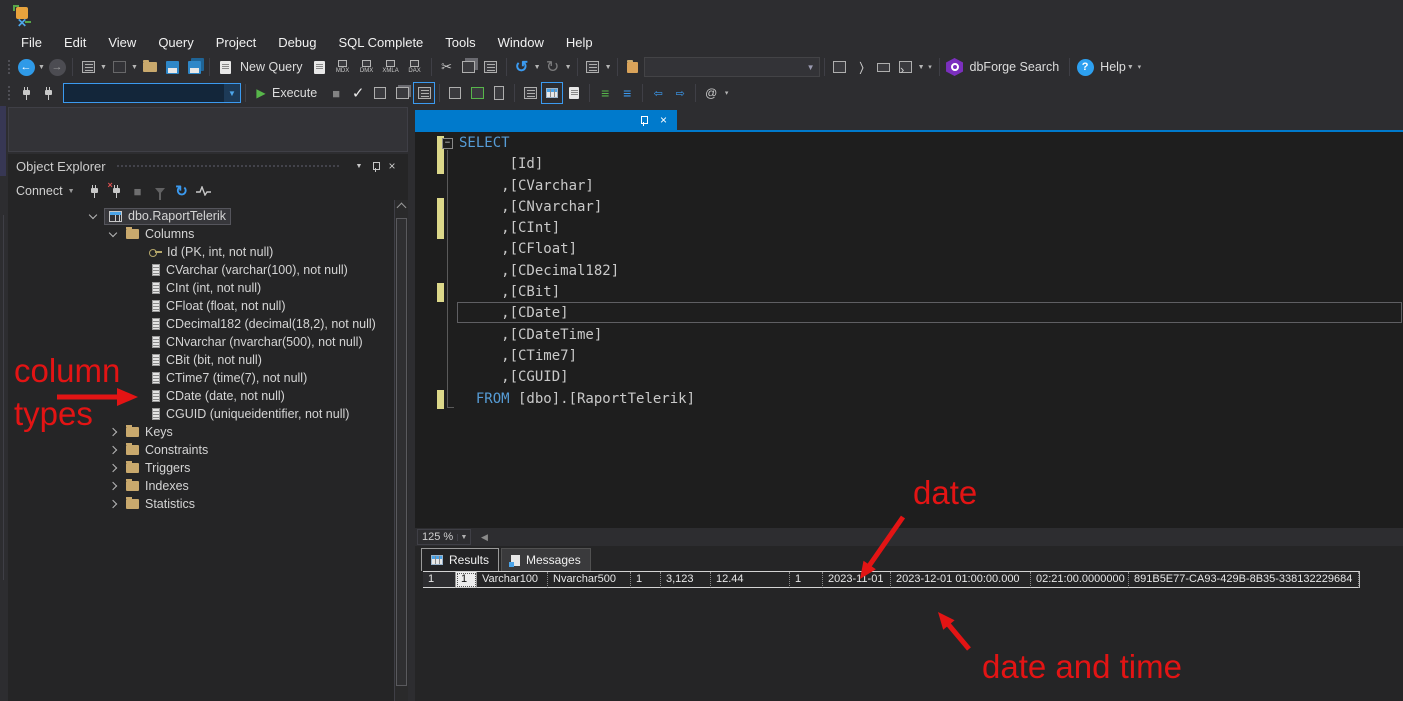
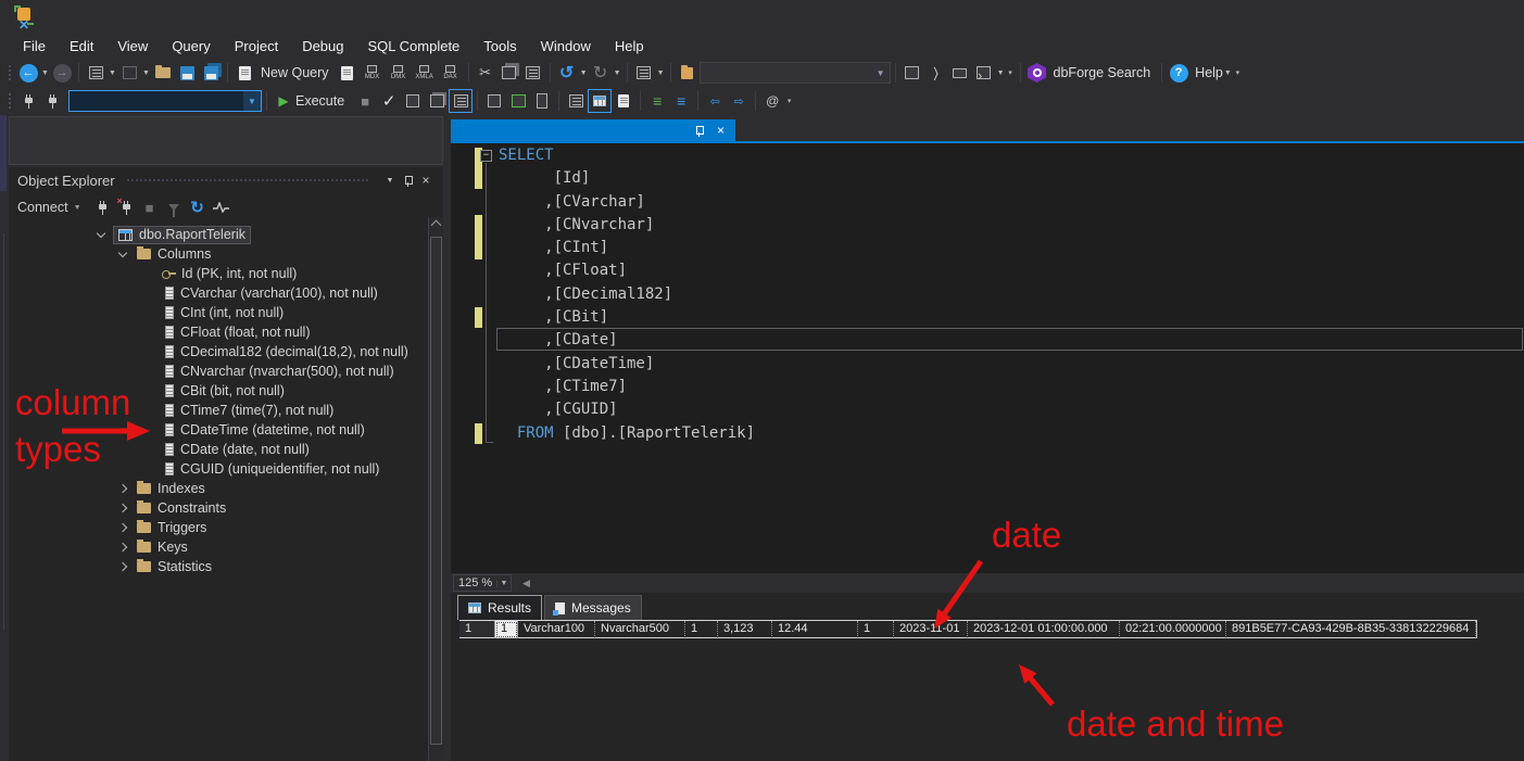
  ✕
  File
  Edit
  View
  Query
  Project
  Debug
  SQL Complete
  Tools
  Window
  Help
  ←
  →
  New Query
  ✂
  ↺
  ↻
  ▼
  〉
  ›
  dbForge Search
  ?
  Help
  ▼
  ▶
  Execute
  ■
  ✓
  ≡
  ≡
  ⇦
  ⇨
  @
  Object Explorer
  ×
  Connect
  ×
  ■
  ↻
  dbo.RaportTelerik
  Columns
  Id (PK, int, not null)
  CVarchar (varchar(100), not null)
  CInt (int, not null)
  CFloat (float, not null)
  CDecimal182 (decimal(18,2), not null)
  CNvarchar (nvarchar(500), not null)
  CBit (bit, not null)
  CTime7 (time(7), not null)
+ CDateTime (datetime, not null)
  CDate (date, not null)
  CGUID (uniqueidentifier, not null)
- Keys
+ Indexes
  Constraints
  Triggers
- Indexes
+ Keys
  Statistics
  ×
  −
  SELECT
  [Id]
  ,[CVarchar]
  ,[CNvarchar]
  ,[CInt]
  ,[CFloat]
  ,[CDecimal182]
  ,[CBit]
  ,[CDate]
  ,[CDateTime]
  ,[CTime7]
  ,[CGUID]
  FROM [dbo].[RaportTelerik]
  125 %
  ◀
  Results
  Messages
  1
  1
  Varchar100
  Nvarchar500
  1
  3,123
  12.44
  1
  2023-11-01
  2023-12-01 01:00:00.000
  02:21:00.0000000
  891B5E77-CA93-429B-8B35-338132229684
  column
  types
  date
  date and time
